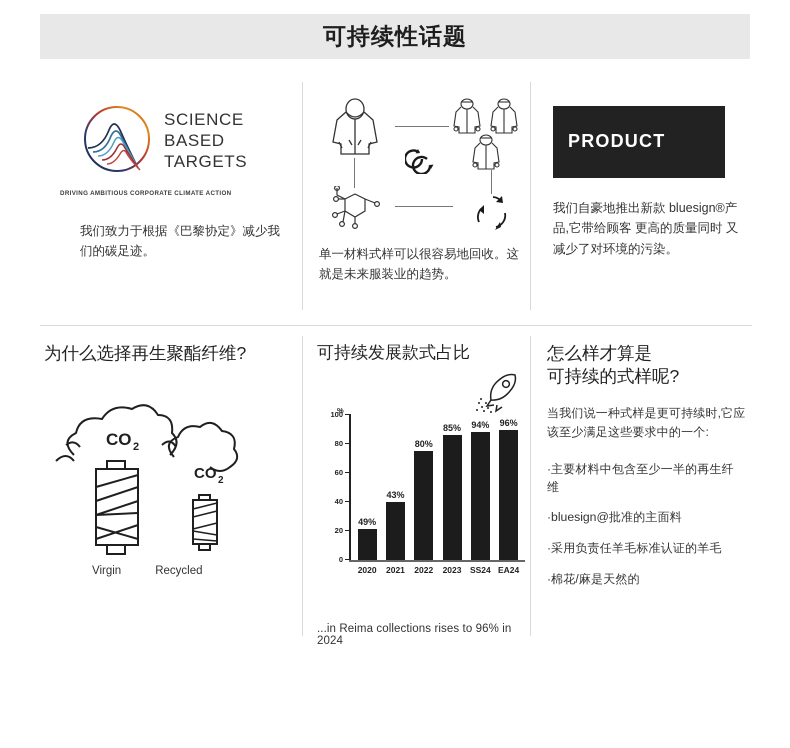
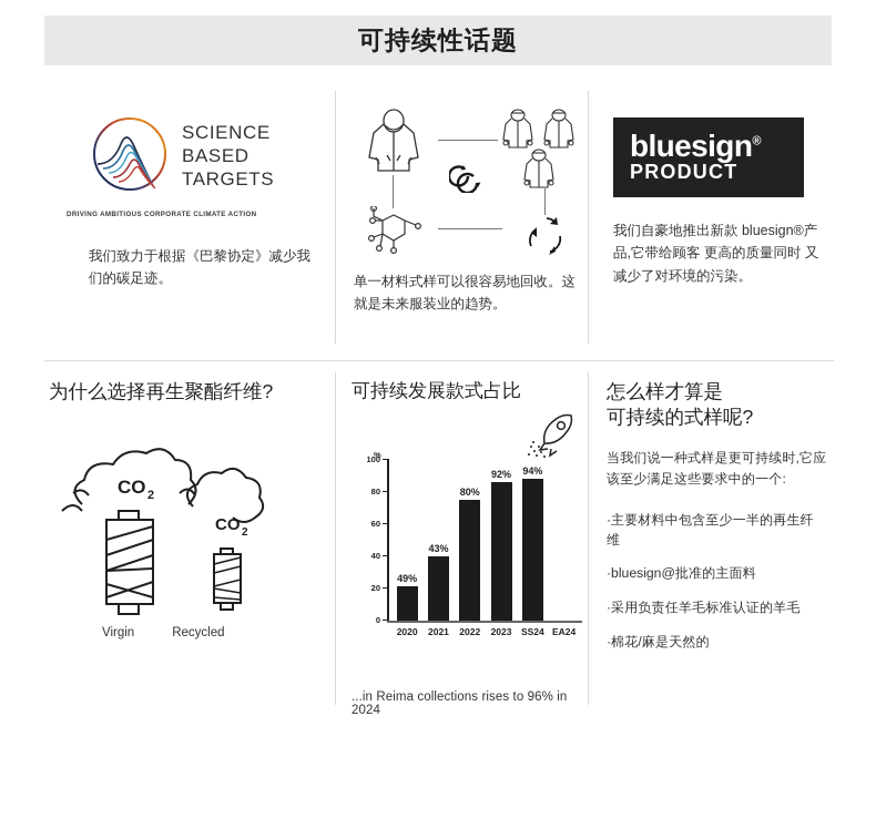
  可持续性话题
  SCIENCE
  BASED
  TARGETS
  我们致力于根据《巴黎协定》减少我们的碳足迹。
  单一材料式样可以很容易地回收。这就是未来服装业的趋势。
+ bluesign®
  PRODUCT
  我们自豪地推出新款 bluesign®产品,它带给顾客 更高的质量同时 又减少了对环境的污染。
  为什么选择再生聚酯纤维?
  CO
  2
  CO
  2
  Virgin
  Recycled
  可持续发展款式占比
  %
  100
  80
  60
  40
  20
  0
  49%
  43%
  80%
- 85%
+ 92%
  94%
- 96%
  2020
  2021
  2022
  2023
  SS24
  EA24
  ...in Reima collections rises to 96% in 2024
  怎么样才算是
  可持续的式样呢?
  当我们说一种式样是更可持续时,它应该至少满足这些要求中的一个:
  ·主要材料中包含至少一半的再生纤维
  ·bluesign@批准的主面料
  ·采用负责任羊毛标准认证的羊毛
  ·棉花/麻是天然的
